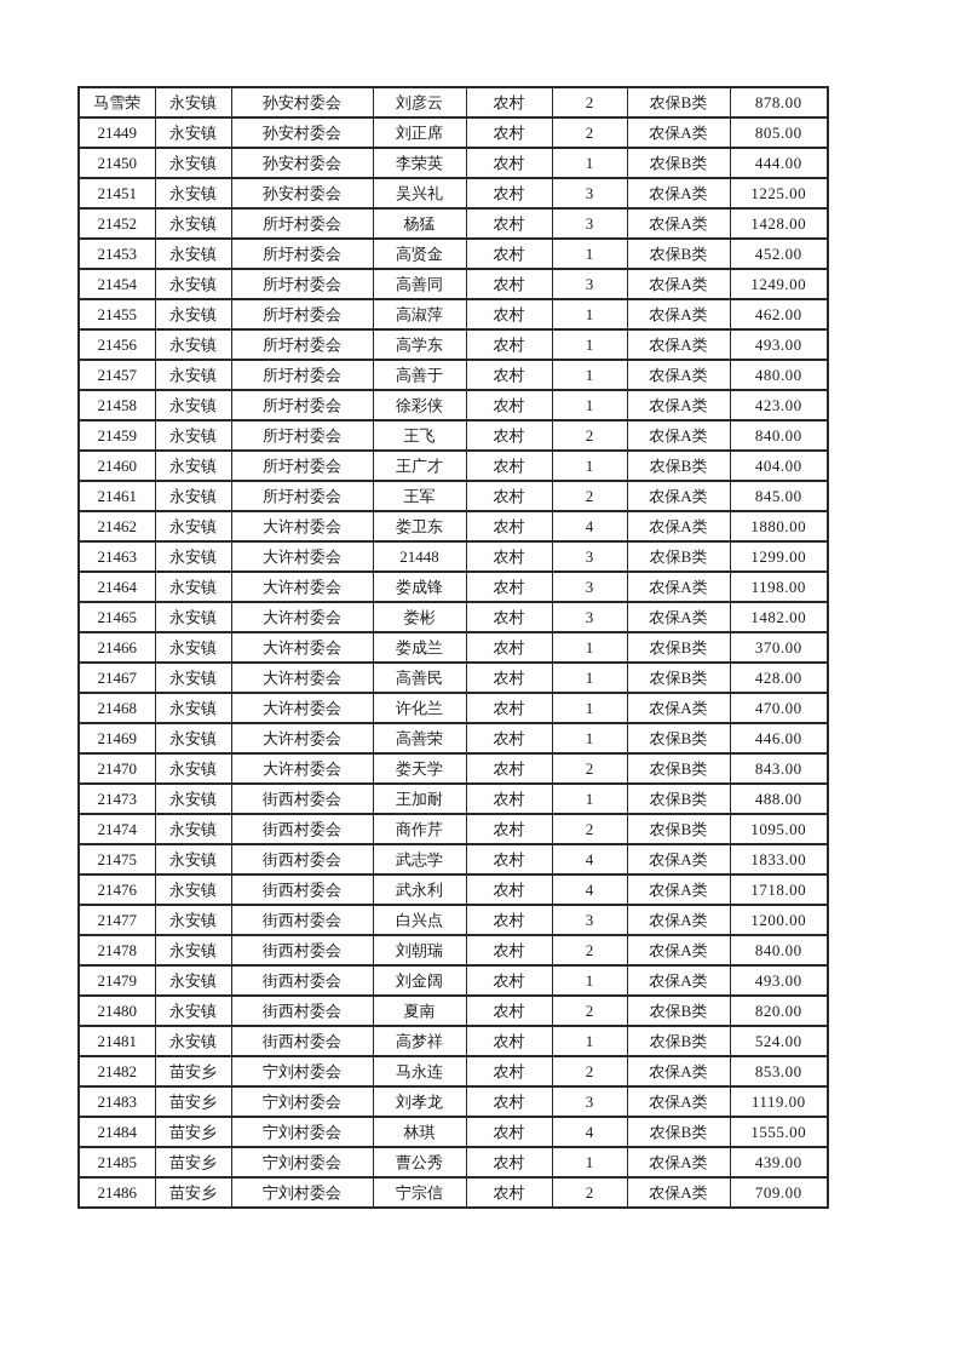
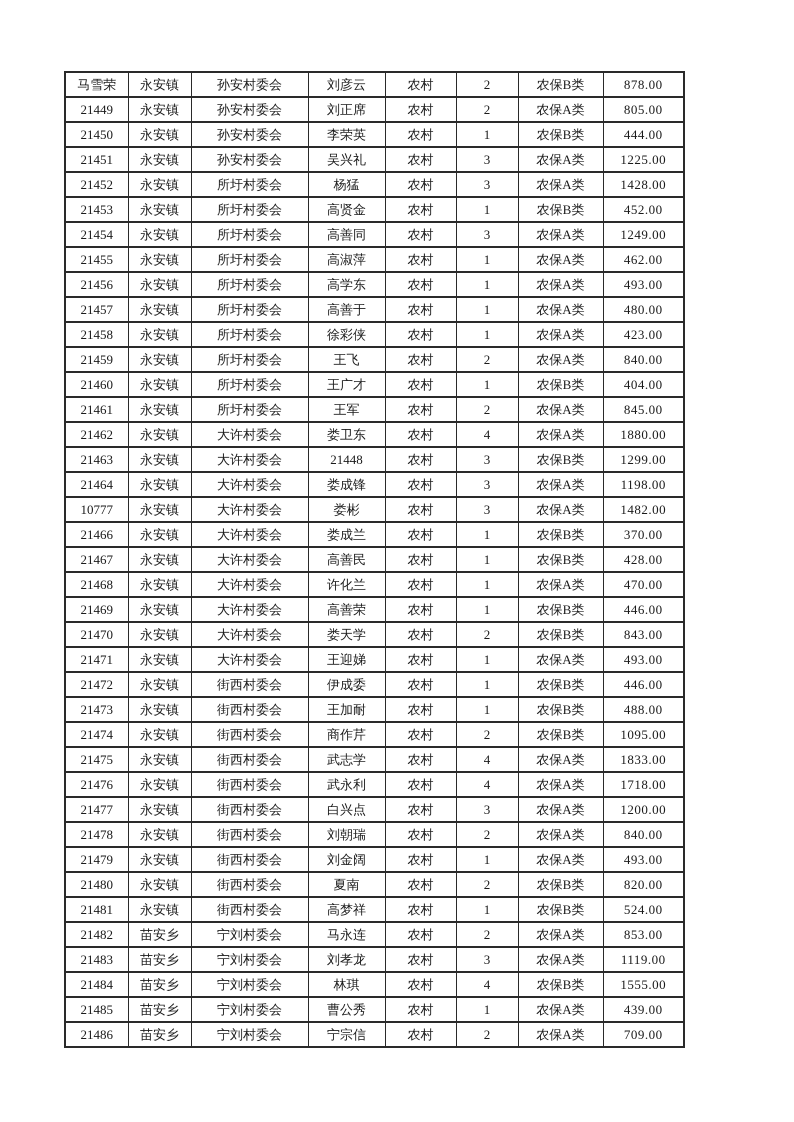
  马雪荣	永安镇	孙安村委会	刘彦云	农村	2	农保B类	878.00
  21449	永安镇	孙安村委会	刘正席	农村	2	农保A类	805.00
  21450	永安镇	孙安村委会	李荣英	农村	1	农保B类	444.00
  21451	永安镇	孙安村委会	吴兴礼	农村	3	农保A类	1225.00
  21452	永安镇	所圩村委会	杨猛	农村	3	农保A类	1428.00
  21453	永安镇	所圩村委会	高贤金	农村	1	农保B类	452.00
  21454	永安镇	所圩村委会	高善同	农村	3	农保A类	1249.00
  21455	永安镇	所圩村委会	高淑萍	农村	1	农保A类	462.00
  21456	永安镇	所圩村委会	高学东	农村	1	农保A类	493.00
  21457	永安镇	所圩村委会	高善于	农村	1	农保A类	480.00
  21458	永安镇	所圩村委会	徐彩侠	农村	1	农保A类	423.00
  21459	永安镇	所圩村委会	王飞	农村	2	农保A类	840.00
  21460	永安镇	所圩村委会	王广才	农村	1	农保B类	404.00
  21461	永安镇	所圩村委会	王军	农村	2	农保A类	845.00
  21462	永安镇	大许村委会	娄卫东	农村	4	农保A类	1880.00
  21463	永安镇	大许村委会	21448	农村	3	农保B类	1299.00
  21464	永安镇	大许村委会	娄成锋	农村	3	农保A类	1198.00
- 21465	永安镇	大许村委会	娄彬	农村	3	农保A类	1482.00
+ 10777	永安镇	大许村委会	娄彬	农村	3	农保A类	1482.00
  21466	永安镇	大许村委会	娄成兰	农村	1	农保B类	370.00
  21467	永安镇	大许村委会	高善民	农村	1	农保B类	428.00
  21468	永安镇	大许村委会	许化兰	农村	1	农保A类	470.00
  21469	永安镇	大许村委会	高善荣	农村	1	农保B类	446.00
  21470	永安镇	大许村委会	娄天学	农村	2	农保B类	843.00
+ 21471	永安镇	大许村委会	王迎娣	农村	1	农保A类	493.00
+ 21472	永安镇	街西村委会	伊成委	农村	1	农保B类	446.00
  21473	永安镇	街西村委会	王加耐	农村	1	农保B类	488.00
  21474	永安镇	街西村委会	商作芹	农村	2	农保B类	1095.00
  21475	永安镇	街西村委会	武志学	农村	4	农保A类	1833.00
  21476	永安镇	街西村委会	武永利	农村	4	农保A类	1718.00
  21477	永安镇	街西村委会	白兴点	农村	3	农保A类	1200.00
  21478	永安镇	街西村委会	刘朝瑞	农村	2	农保A类	840.00
  21479	永安镇	街西村委会	刘金阔	农村	1	农保A类	493.00
  21480	永安镇	街西村委会	夏南	农村	2	农保B类	820.00
  21481	永安镇	街西村委会	高梦祥	农村	1	农保B类	524.00
  21482	苗安乡	宁刘村委会	马永连	农村	2	农保A类	853.00
  21483	苗安乡	宁刘村委会	刘孝龙	农村	3	农保A类	1119.00
  21484	苗安乡	宁刘村委会	林琪	农村	4	农保B类	1555.00
  21485	苗安乡	宁刘村委会	曹公秀	农村	1	农保A类	439.00
  21486	苗安乡	宁刘村委会	宁宗信	农村	2	农保A类	709.00
